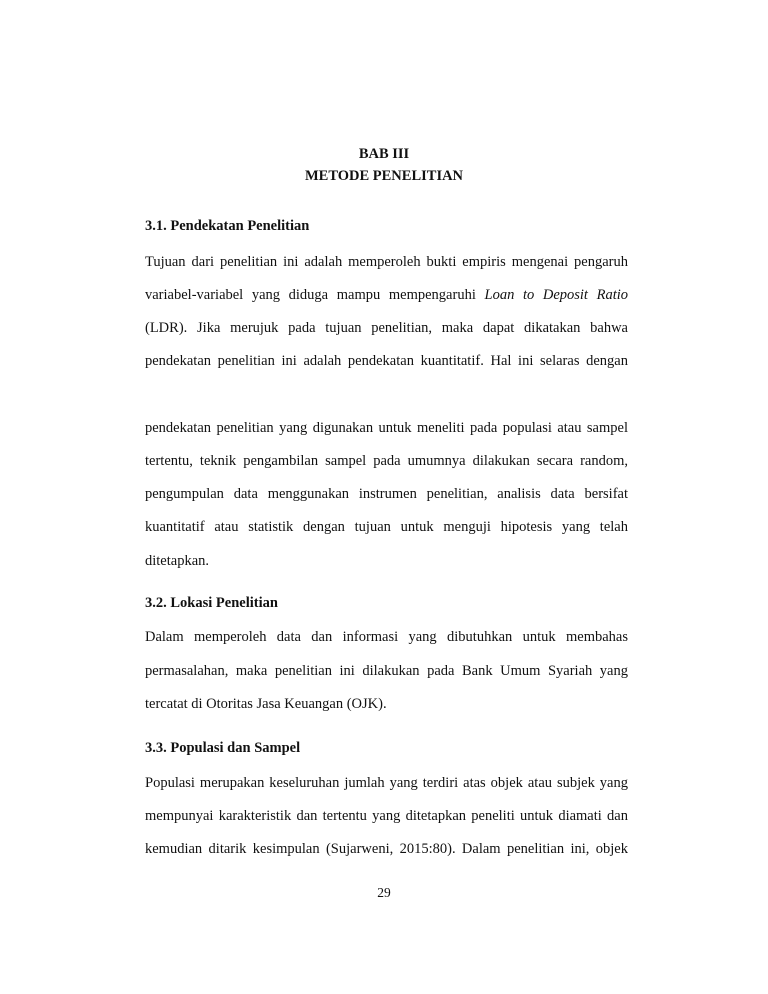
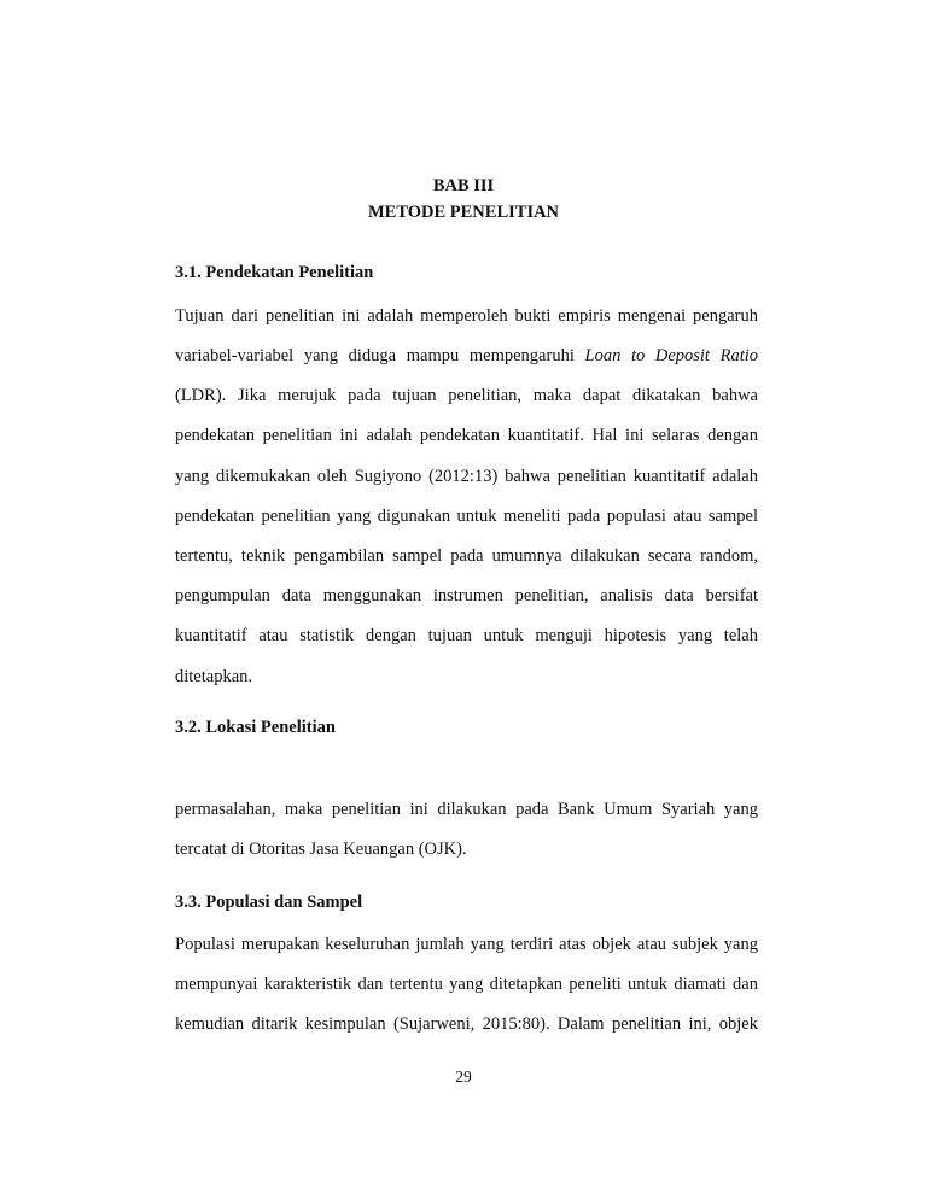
  BAB III
  METODE PENELITIAN
  3.1. Pendekatan Penelitian
  Tujuan dari penelitian ini adalah memperoleh bukti empiris mengenai pengaruh
  variabel-variabel yang diduga mampu mempengaruhi Loan to Deposit Ratio
  (LDR). Jika merujuk pada tujuan penelitian, maka dapat dikatakan bahwa
  pendekatan penelitian ini adalah pendekatan kuantitatif. Hal ini selaras dengan
+ yang dikemukakan oleh Sugiyono (2012:13) bahwa penelitian kuantitatif adalah
  pendekatan penelitian yang digunakan untuk meneliti pada populasi atau sampel
  tertentu, teknik pengambilan sampel pada umumnya dilakukan secara random,
  pengumpulan data menggunakan instrumen penelitian, analisis data bersifat
  kuantitatif atau statistik dengan tujuan untuk menguji hipotesis yang telah
  ditetapkan.
  3.2. Lokasi Penelitian
- Dalam memperoleh data dan informasi yang dibutuhkan untuk membahas
  permasalahan, maka penelitian ini dilakukan pada Bank Umum Syariah yang
  tercatat di Otoritas Jasa Keuangan (OJK).
  3.3. Populasi dan Sampel
  Populasi merupakan keseluruhan jumlah yang terdiri atas objek atau subjek yang
  mempunyai karakteristik dan tertentu yang ditetapkan peneliti untuk diamati dan
  kemudian ditarik kesimpulan (Sujarweni, 2015:80). Dalam penelitian ini, objek
  29
